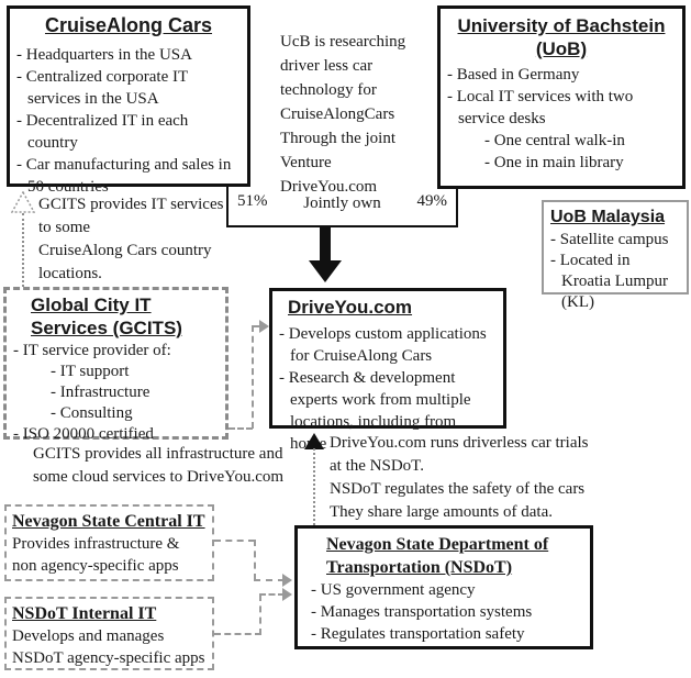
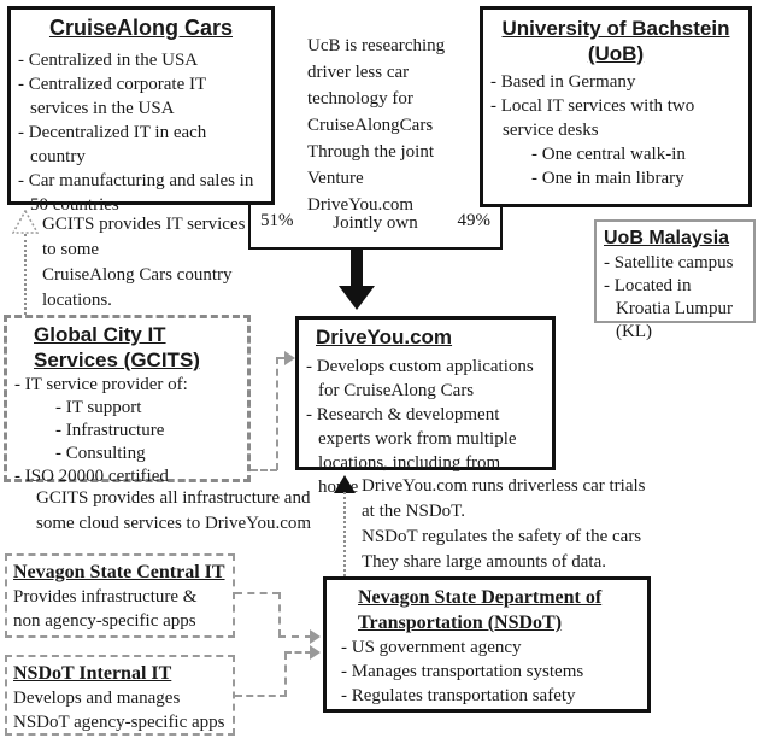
  CruiseAlong Cars
- - Headquarters in the USA
+ - Centralized in the USA
  - Centralized corporate IT services in the USA
  - Decentralized IT in each country
  - Car manufacturing and sales in 50 countries
  UcB is researching
  driver less car
  technology for
  CruiseAlongCars
  Through the joint
  Venture
  DriveYou.com
  University of Bachstein (UoB)
  - Based in Germany
  - Local IT services with two service desks
  - One central walk-in
  - One in main library
  UoB Malaysia
  - Satellite campus
  - Located in Kroatia Lumpur (KL)
  51%
  Jointly own
  49%
  GCITS provides IT services
  to some
  CruiseAlong Cars country
  locations.
  Global City IT Services (GCITS)
  - IT service provider of:
  - IT support
  - Infrastructure
  - Consulting
  - ISO 20000 certified
  DriveYou.com
  - Develops custom applications for CruiseAlong Cars
  - Research & development experts work from multiple locations, including from home
  GCITS provides all infrastructure and
  some cloud services to DriveYou.com
  DriveYou.com runs driverless car trials
  at the NSDoT.
  NSDoT regulates the safety of the cars
  They share large amounts of data.
  Nevagon State Central IT
  Provides infrastructure &
  non agency-specific apps
  NSDoT Internal IT
  Develops and manages
  NSDoT agency-specific apps
  Nevagon State Department of
  Transportation (NSDoT)
  - US government agency
  - Manages transportation systems
  - Regulates transportation safety
